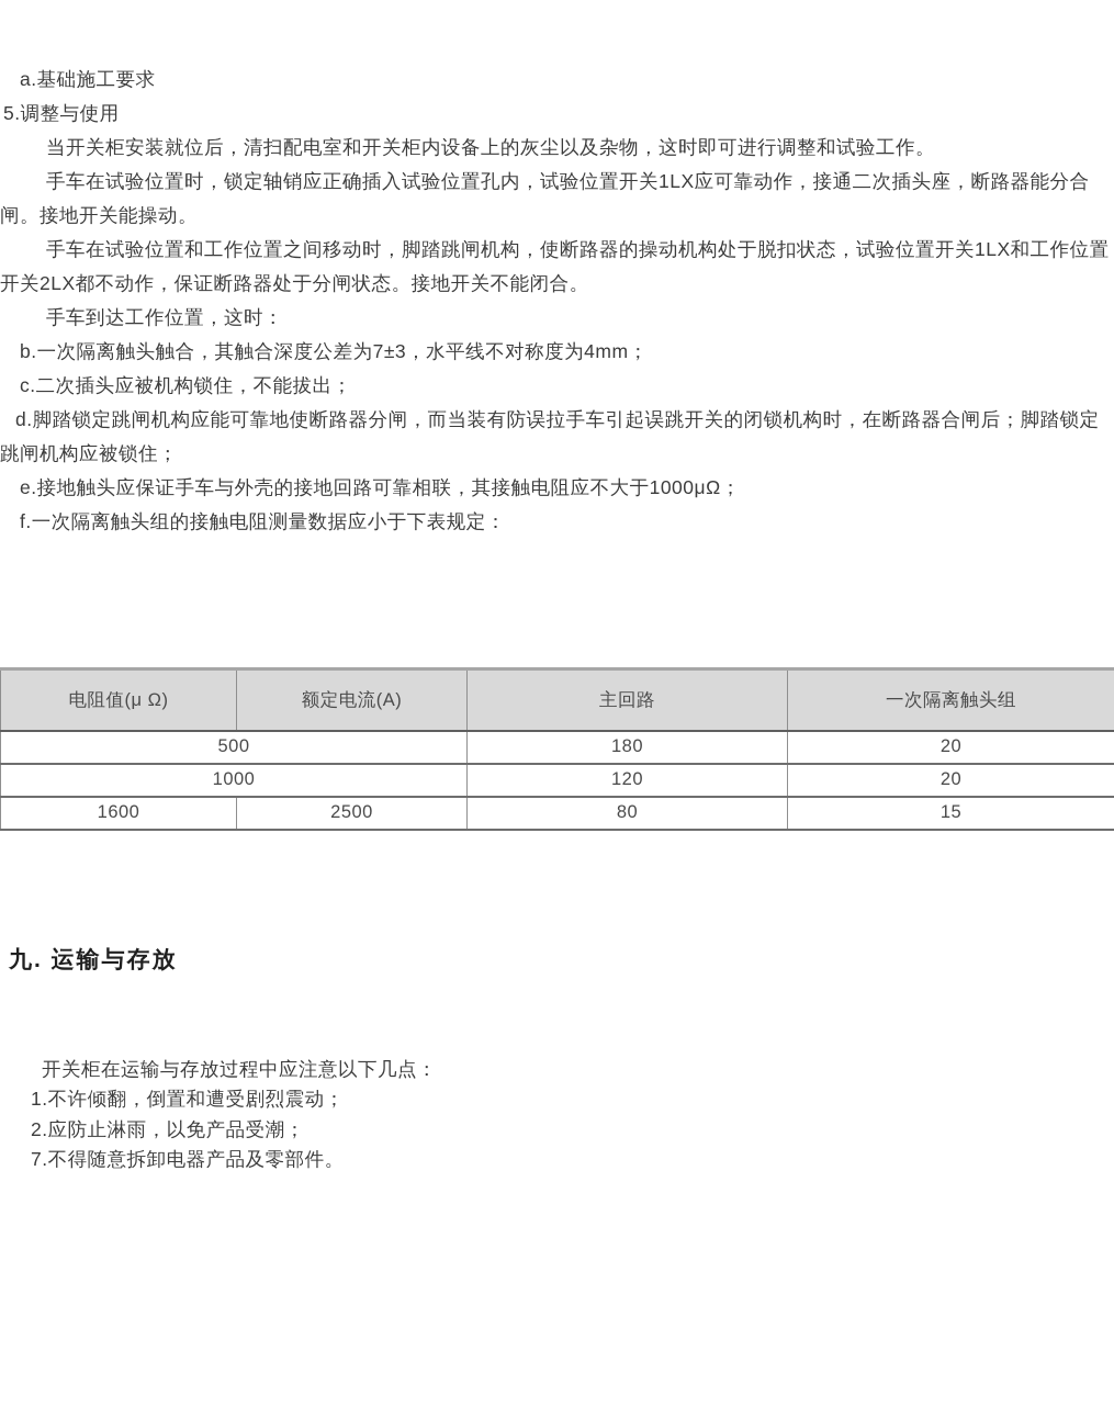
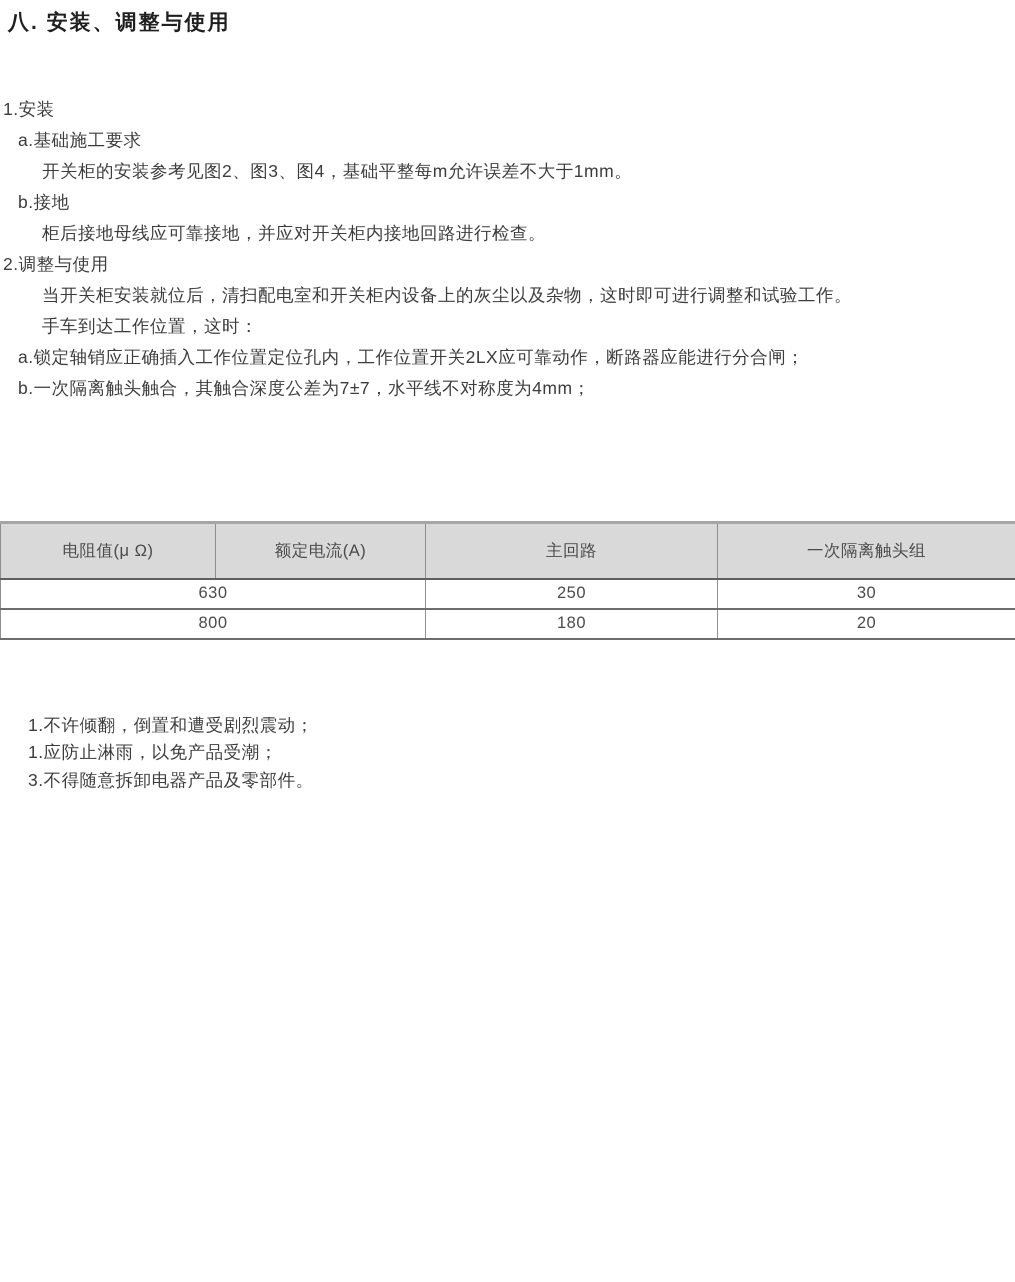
+ 八. 安装、调整与使用
+ 1.安装
  a.基础施工要求
+ 开关柜的安装参考见图2、图3、图4，基础平整每m允许误差不大于1mm。
+ b.接地
+ 柜后接地母线应可靠接地，并应对开关柜内接地回路进行检查。
- 5.调整与使用
+ 2.调整与使用
  当开关柜安装就位后，清扫配电室和开关柜内设备上的灰尘以及杂物，这时即可进行调整和试验工作。
- 手车在试验位置时，锁定轴销应正确插入试验位置孔内，试验位置开关1LX应可靠动作，接通二次插头座，断路器能分合闸。接地开关能操动。
- 手车在试验位置和工作位置之间移动时，脚踏跳闸机构，使断路器的操动机构处于脱扣状态，试验位置开关1LX和工作位置开关2LX都不动作，保证断路器处于分闸状态。接地开关不能闭合。
  手车到达工作位置，这时：
+ a.锁定轴销应正确插入工作位置定位孔内，工作位置开关2LX应可靠动作，断路器应能进行分合闸；
- b.一次隔离触头触合，其触合深度公差为7±3，水平线不对称度为4mm；
+ b.一次隔离触头触合，其触合深度公差为7±7，水平线不对称度为4mm；
- c.二次插头应被机构锁住，不能拔出；
- d.脚踏锁定跳闸机构应能可靠地使断路器分闸，而当装有防误拉手车引起误跳开关的闭锁机构时，在断路器合闸后；脚踏锁定跳闸机构应被锁住；
- e.接地触头应保证手车与外壳的接地回路可靠相联，其接触电阻应不大于1000μΩ；
- f.一次隔离触头组的接触电阻测量数据应小于下表规定：
  电阻值(μ Ω)	额定电流(A)	主回路	一次隔离触头组
+ 630	250	30
- 500	180	20
+ 800	180	20
- 1000	120	20
- 1600	2500	80	15
- 九. 运输与存放
- 开关柜在运输与存放过程中应注意以下几点：
  1.不许倾翻，倒置和遭受剧烈震动；
- 2.应防止淋雨，以免产品受潮；
+ 1.应防止淋雨，以免产品受潮；
- 7.不得随意拆卸电器产品及零部件。
+ 3.不得随意拆卸电器产品及零部件。
